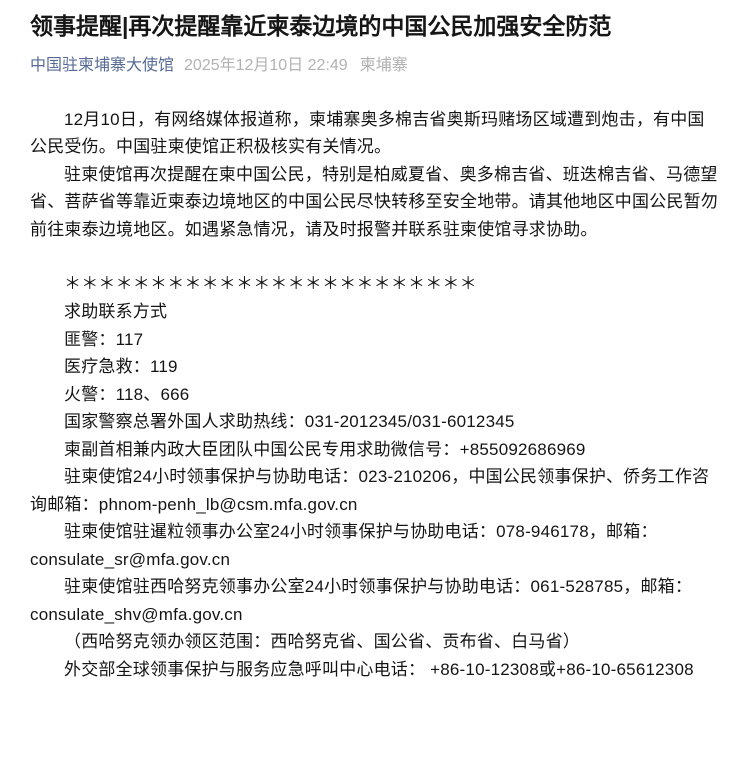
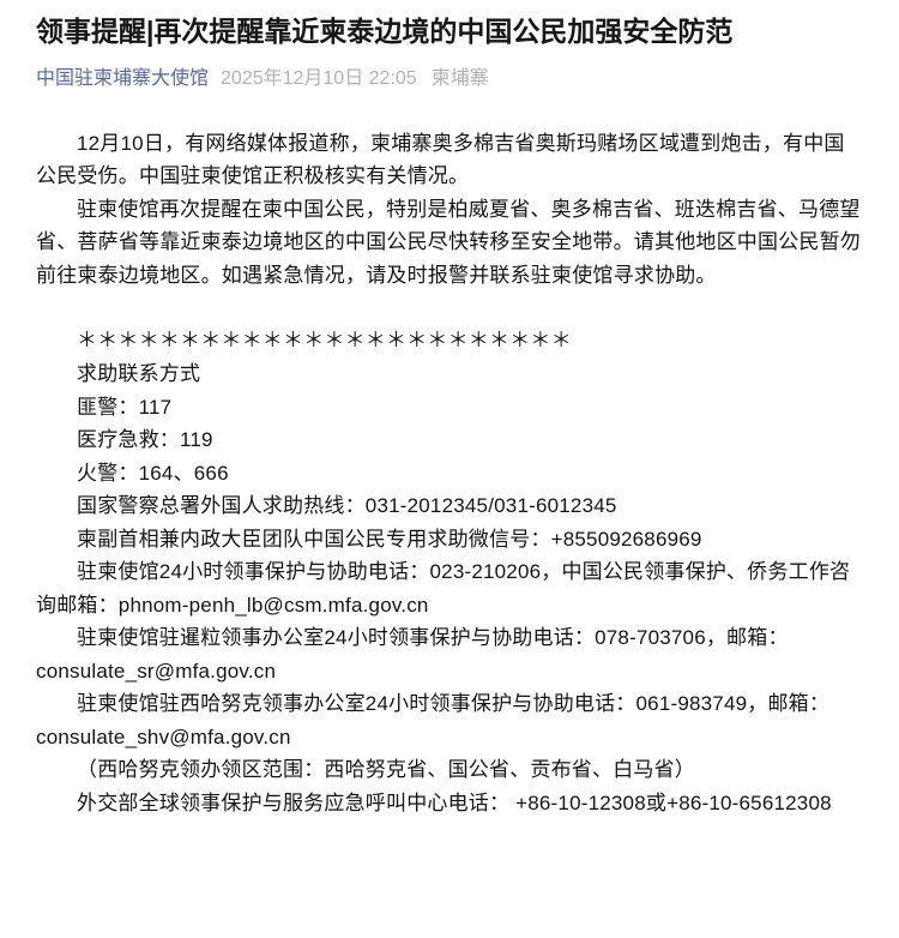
  领事提醒|再次提醒靠近柬泰边境的中国公民加强安全防范
  中国驻柬埔寨大使馆
- 2025年12月10日 22:49
+ 2025年12月10日 22:05
  柬埔寨
  12月10日，有网络媒体报道称，柬埔寨奥多棉吉省奥斯玛赌场区域遭到炮击，有中国公民受伤。中国驻柬使馆正积极核实有关情况。
  驻柬使馆再次提醒在柬中国公民，特别是柏威夏省、奥多棉吉省、班迭棉吉省、马德望省、菩萨省等靠近柬泰边境地区的中国公民尽快转移至安全地带。请其他地区中国公民暂勿前往柬泰边境地区。如遇紧急情况，请及时报警并联系驻柬使馆寻求协助。
  ＊＊＊＊＊＊＊＊＊＊＊＊＊＊＊＊＊＊＊＊＊＊＊＊
  求助联系方式
  匪警：117
  医疗急救：119
- 火警：118、666
+ 火警：164、666
  国家警察总署外国人求助热线：031-2012345/031-6012345
  柬副首相兼内政大臣团队中国公民专用求助微信号：+855092686969
  驻柬使馆24小时领事保护与协助电话：023-210206，中国公民领事保护、侨务工作咨询邮箱：phnom-penh_lb@csm.mfa.gov.cn
- 驻柬使馆驻暹粒领事办公室24小时领事保护与协助电话：078-946178，邮箱：consulate_sr@mfa.gov.cn
+ 驻柬使馆驻暹粒领事办公室24小时领事保护与协助电话：078-703706，邮箱：consulate_sr@mfa.gov.cn
- 驻柬使馆驻西哈努克领事办公室24小时领事保护与协助电话：061-528785，邮箱：consulate_shv@mfa.gov.cn
+ 驻柬使馆驻西哈努克领事办公室24小时领事保护与协助电话：061-983749，邮箱：consulate_shv@mfa.gov.cn
  （西哈努克领办领区范围：西哈努克省、国公省、贡布省、白马省）
  外交部全球领事保护与服务应急呼叫中心电话： +86-10-12308或+86-10-65612308
